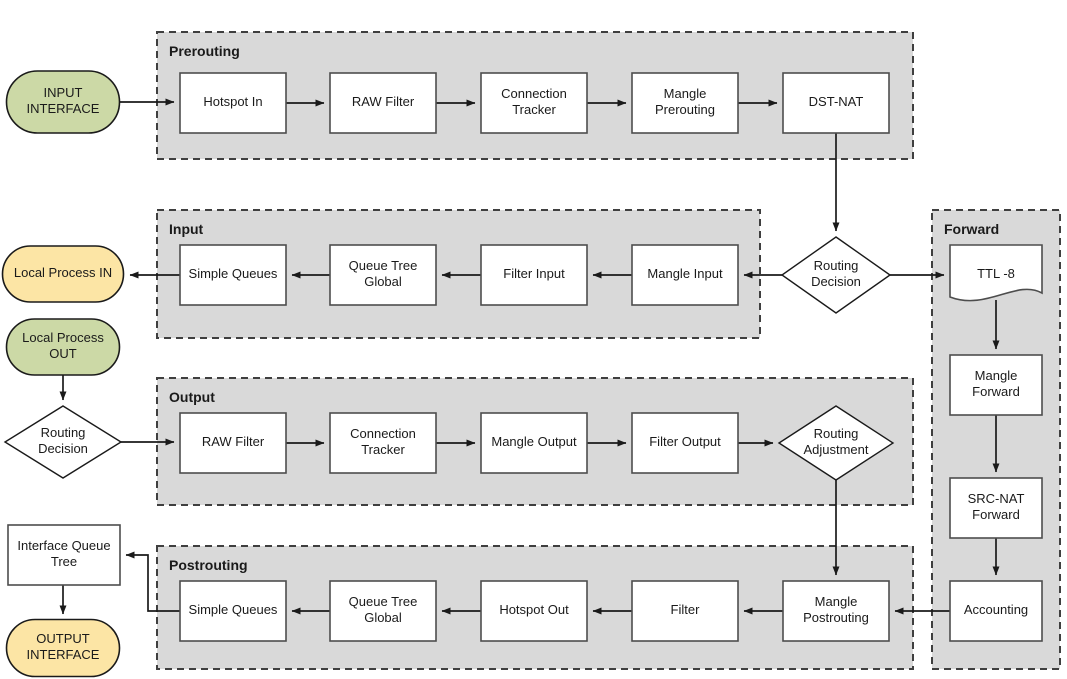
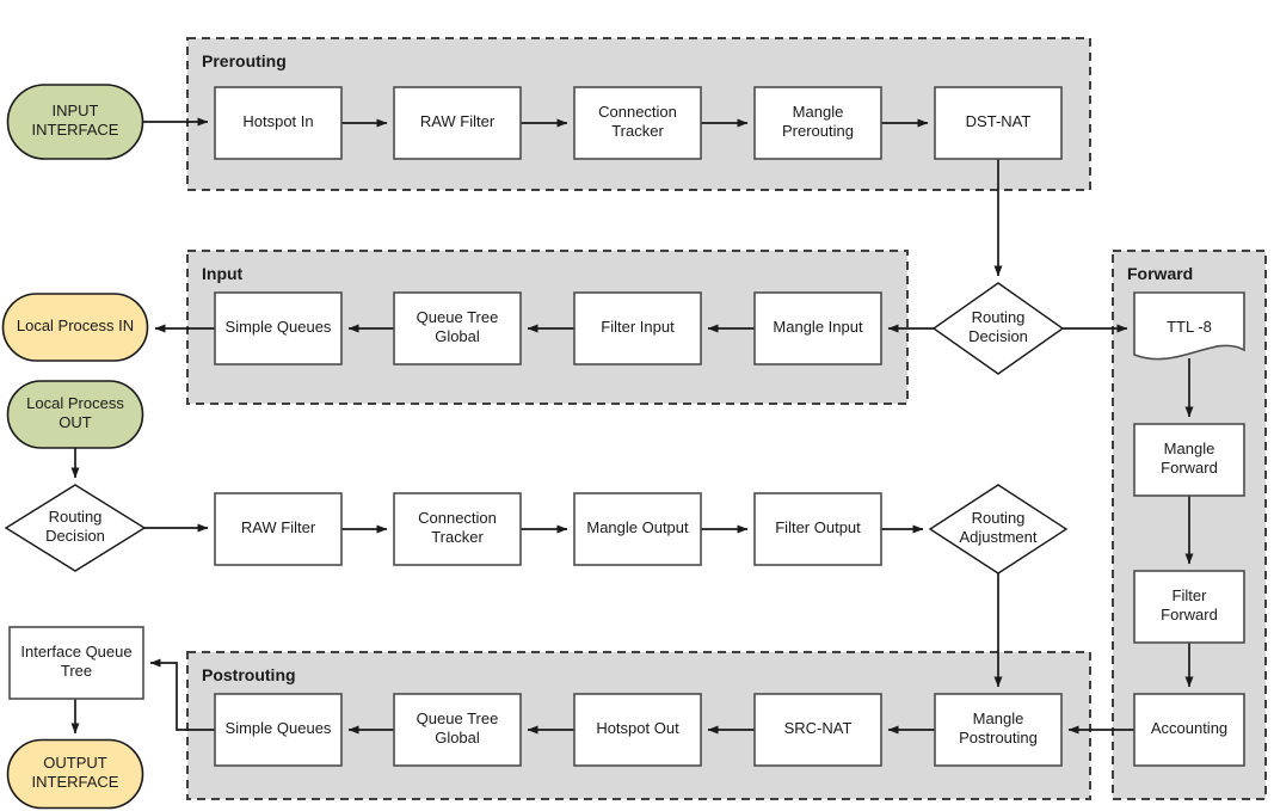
  Prerouting
  Input
  Forward
- Output
  Postrouting
  Hotspot In
  RAW Filter
  Connection Tracker
  Mangle Prerouting
  DST-NAT
  Simple Queues
  Queue Tree Global
  Filter Input
  Mangle Input
  RAW Filter
  Connection Tracker
  Mangle Output
  Filter Output
  Simple Queues
  Queue Tree Global
  Hotspot Out
- Filter
+ SRC-NAT
  Mangle Postrouting
  Mangle Forward
- SRC-NAT Forward
+ Filter Forward
  Accounting
  Interface Queue Tree
  TTL -8
  Routing Decision
  Routing Decision
  Routing Adjustment
  INPUT INTERFACE
  Local Process IN
  Local Process OUT
  OUTPUT INTERFACE
